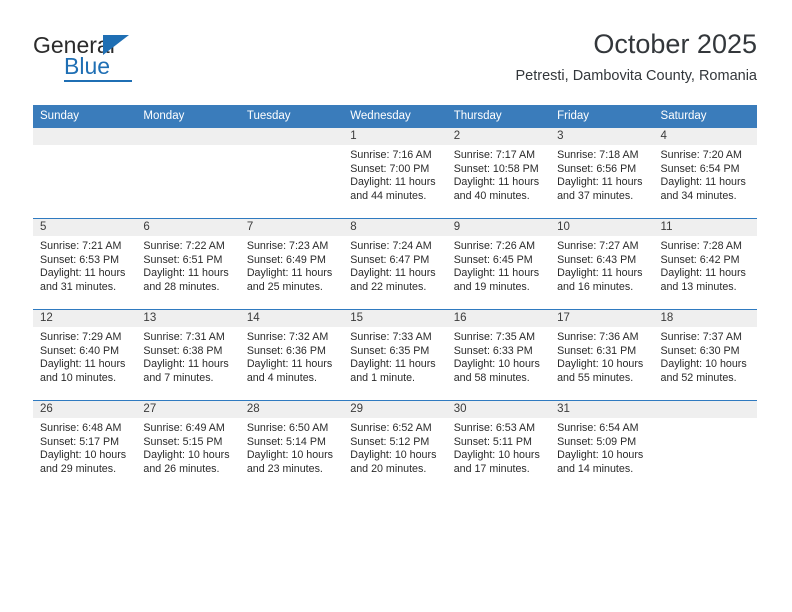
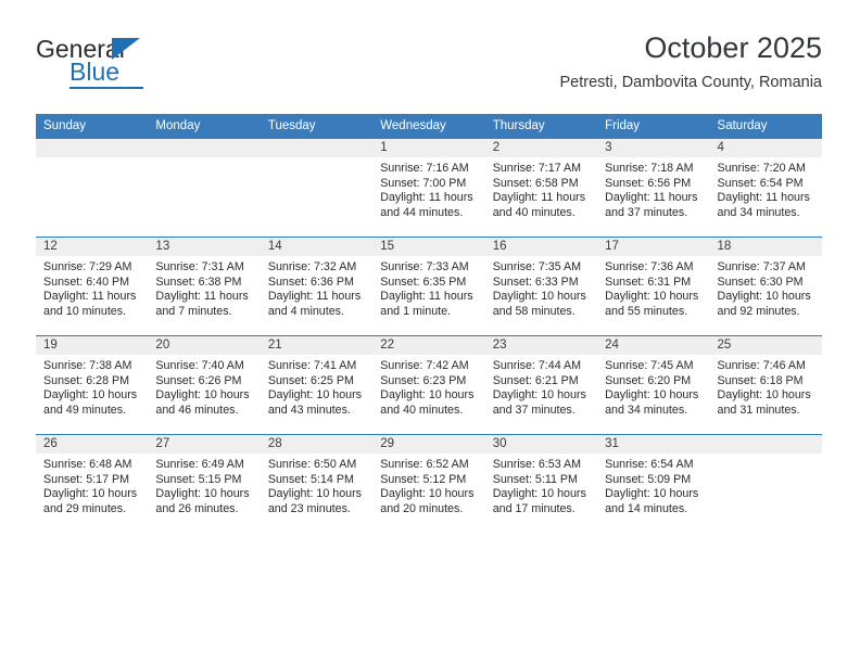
  General
  Blue
  October 2025
  Petresti, Dambovita County, Romania
  Sunday	Monday	Tuesday	Wednesday	Thursday	Friday	Saturday
- 			1Sunrise: 7:16 AMSunset: 7:00 PMDaylight: 11 hoursand 44 minutes.	2Sunrise: 7:17 AMSunset: 10:58 PMDaylight: 11 hoursand 40 minutes.	3Sunrise: 7:18 AMSunset: 6:56 PMDaylight: 11 hoursand 37 minutes.	4Sunrise: 7:20 AMSunset: 6:54 PMDaylight: 11 hoursand 34 minutes.
+ 			1Sunrise: 7:16 AMSunset: 7:00 PMDaylight: 11 hoursand 44 minutes.	2Sunrise: 7:17 AMSunset: 6:58 PMDaylight: 11 hoursand 40 minutes.	3Sunrise: 7:18 AMSunset: 6:56 PMDaylight: 11 hoursand 37 minutes.	4Sunrise: 7:20 AMSunset: 6:54 PMDaylight: 11 hoursand 34 minutes.
- 5Sunrise: 7:21 AMSunset: 6:53 PMDaylight: 11 hoursand 31 minutes.	6Sunrise: 7:22 AMSunset: 6:51 PMDaylight: 11 hoursand 28 minutes.	7Sunrise: 7:23 AMSunset: 6:49 PMDaylight: 11 hoursand 25 minutes.	8Sunrise: 7:24 AMSunset: 6:47 PMDaylight: 11 hoursand 22 minutes.	9Sunrise: 7:26 AMSunset: 6:45 PMDaylight: 11 hoursand 19 minutes.	10Sunrise: 7:27 AMSunset: 6:43 PMDaylight: 11 hoursand 16 minutes.	11Sunrise: 7:28 AMSunset: 6:42 PMDaylight: 11 hoursand 13 minutes.
- 12Sunrise: 7:29 AMSunset: 6:40 PMDaylight: 11 hoursand 10 minutes.	13Sunrise: 7:31 AMSunset: 6:38 PMDaylight: 11 hoursand 7 minutes.	14Sunrise: 7:32 AMSunset: 6:36 PMDaylight: 11 hoursand 4 minutes.	15Sunrise: 7:33 AMSunset: 6:35 PMDaylight: 11 hoursand 1 minute.	16Sunrise: 7:35 AMSunset: 6:33 PMDaylight: 10 hoursand 58 minutes.	17Sunrise: 7:36 AMSunset: 6:31 PMDaylight: 10 hoursand 55 minutes.	18Sunrise: 7:37 AMSunset: 6:30 PMDaylight: 10 hoursand 52 minutes.
+ 12Sunrise: 7:29 AMSunset: 6:40 PMDaylight: 11 hoursand 10 minutes.	13Sunrise: 7:31 AMSunset: 6:38 PMDaylight: 11 hoursand 7 minutes.	14Sunrise: 7:32 AMSunset: 6:36 PMDaylight: 11 hoursand 4 minutes.	15Sunrise: 7:33 AMSunset: 6:35 PMDaylight: 11 hoursand 1 minute.	16Sunrise: 7:35 AMSunset: 6:33 PMDaylight: 10 hoursand 58 minutes.	17Sunrise: 7:36 AMSunset: 6:31 PMDaylight: 10 hoursand 55 minutes.	18Sunrise: 7:37 AMSunset: 6:30 PMDaylight: 10 hoursand 92 minutes.
+ 19Sunrise: 7:38 AMSunset: 6:28 PMDaylight: 10 hoursand 49 minutes.	20Sunrise: 7:40 AMSunset: 6:26 PMDaylight: 10 hoursand 46 minutes.	21Sunrise: 7:41 AMSunset: 6:25 PMDaylight: 10 hoursand 43 minutes.	22Sunrise: 7:42 AMSunset: 6:23 PMDaylight: 10 hoursand 40 minutes.	23Sunrise: 7:44 AMSunset: 6:21 PMDaylight: 10 hoursand 37 minutes.	24Sunrise: 7:45 AMSunset: 6:20 PMDaylight: 10 hoursand 34 minutes.	25Sunrise: 7:46 AMSunset: 6:18 PMDaylight: 10 hoursand 31 minutes.
  26Sunrise: 6:48 AMSunset: 5:17 PMDaylight: 10 hoursand 29 minutes.	27Sunrise: 6:49 AMSunset: 5:15 PMDaylight: 10 hoursand 26 minutes.	28Sunrise: 6:50 AMSunset: 5:14 PMDaylight: 10 hoursand 23 minutes.	29Sunrise: 6:52 AMSunset: 5:12 PMDaylight: 10 hoursand 20 minutes.	30Sunrise: 6:53 AMSunset: 5:11 PMDaylight: 10 hoursand 17 minutes.	31Sunrise: 6:54 AMSunset: 5:09 PMDaylight: 10 hoursand 14 minutes.
